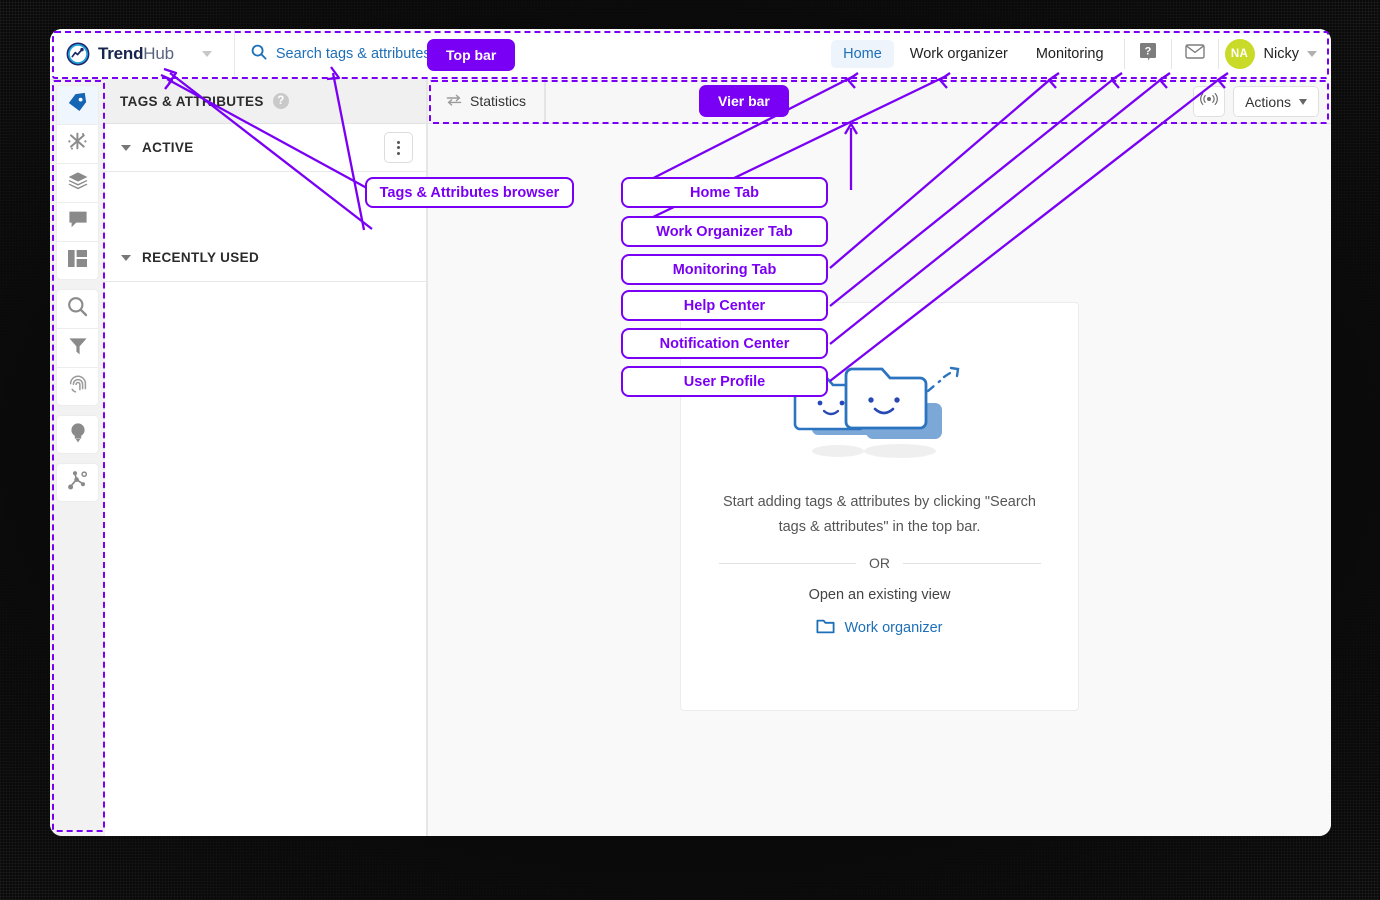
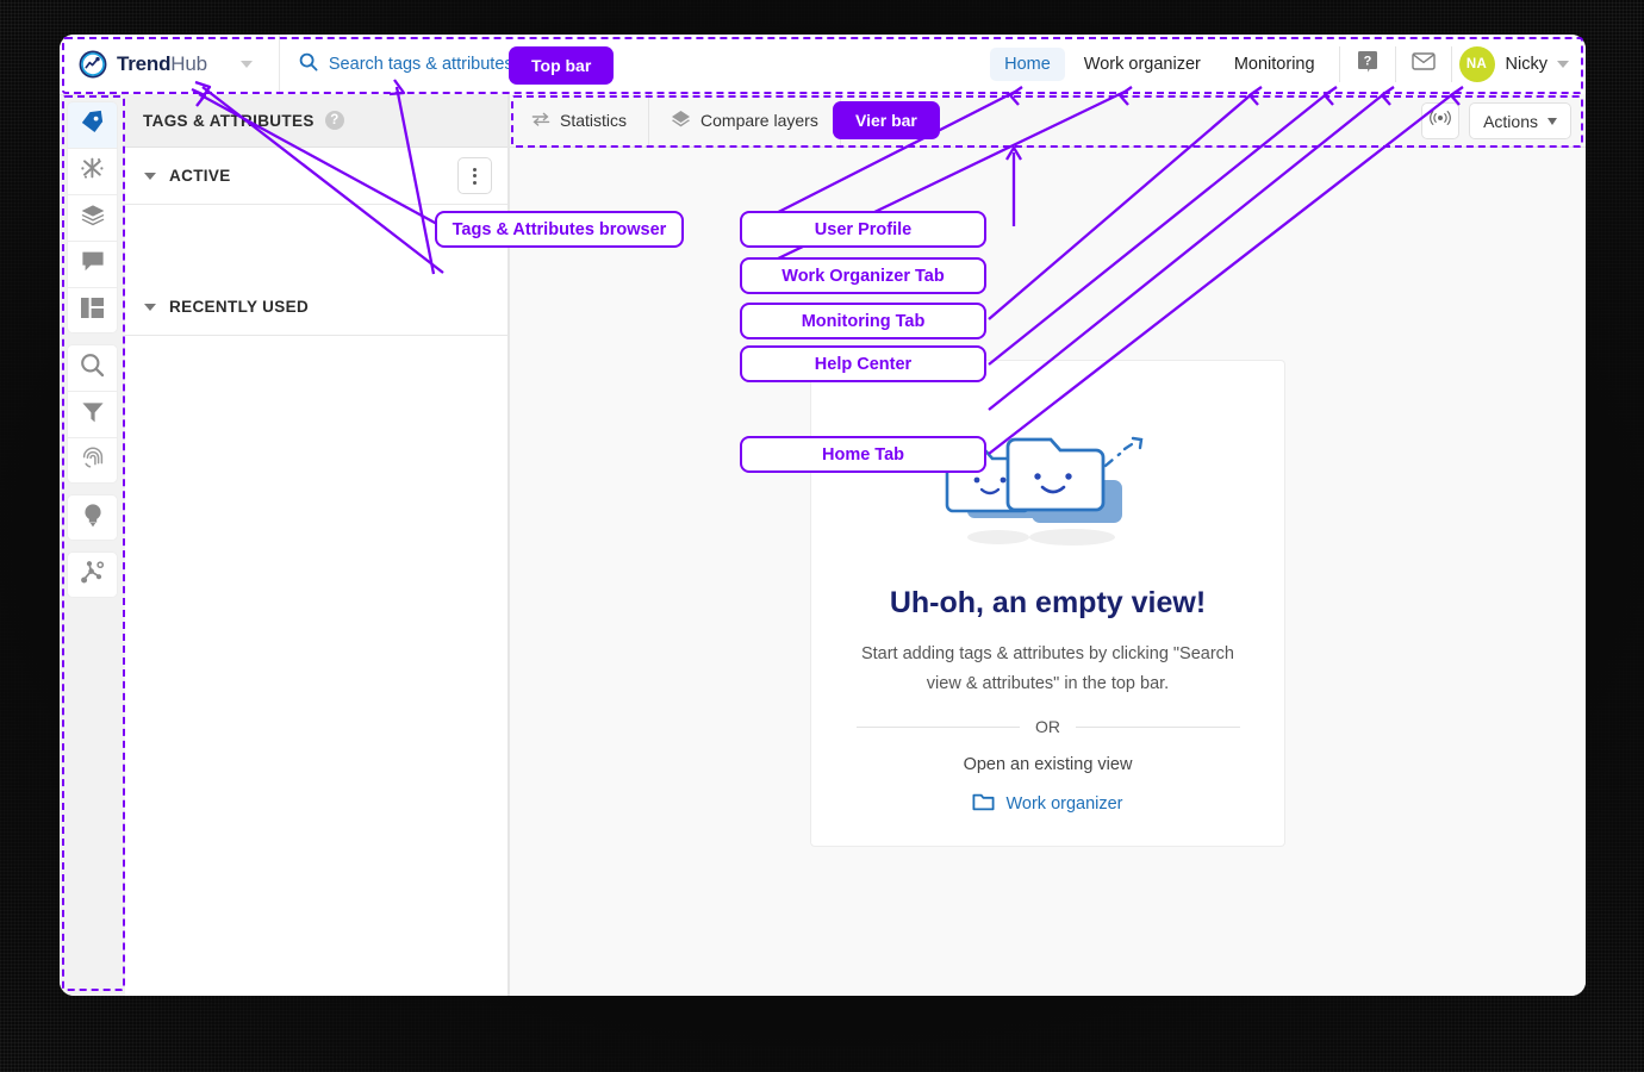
  TrendHub
  Search tags & attribute
  Home
  Work organizer
  Monitoring
  ?
  NA
  Nicky
  TAGS & ATTIBUTES
  ?
  ACTIVE
  RECENTLY USED
  Statistics
+ Compare layers
  Actions
+ Uh-oh, an empty view!
- Start adding tags & attributes by clicking "Search tags & attributes" in the top bar.
+ Start adding tags & attributes by clicking "Search view & attributes" in the top bar.
  OR
  Open an existing view
  Work organizer
  Top bar
  Vier bar
  Tags & Attributes browser
- Home Tab
+ User Profile
  Work Organizer Tab
  Monitoring Tab
  Help Center
- Notification Center
- User Profile
+ Home Tab
